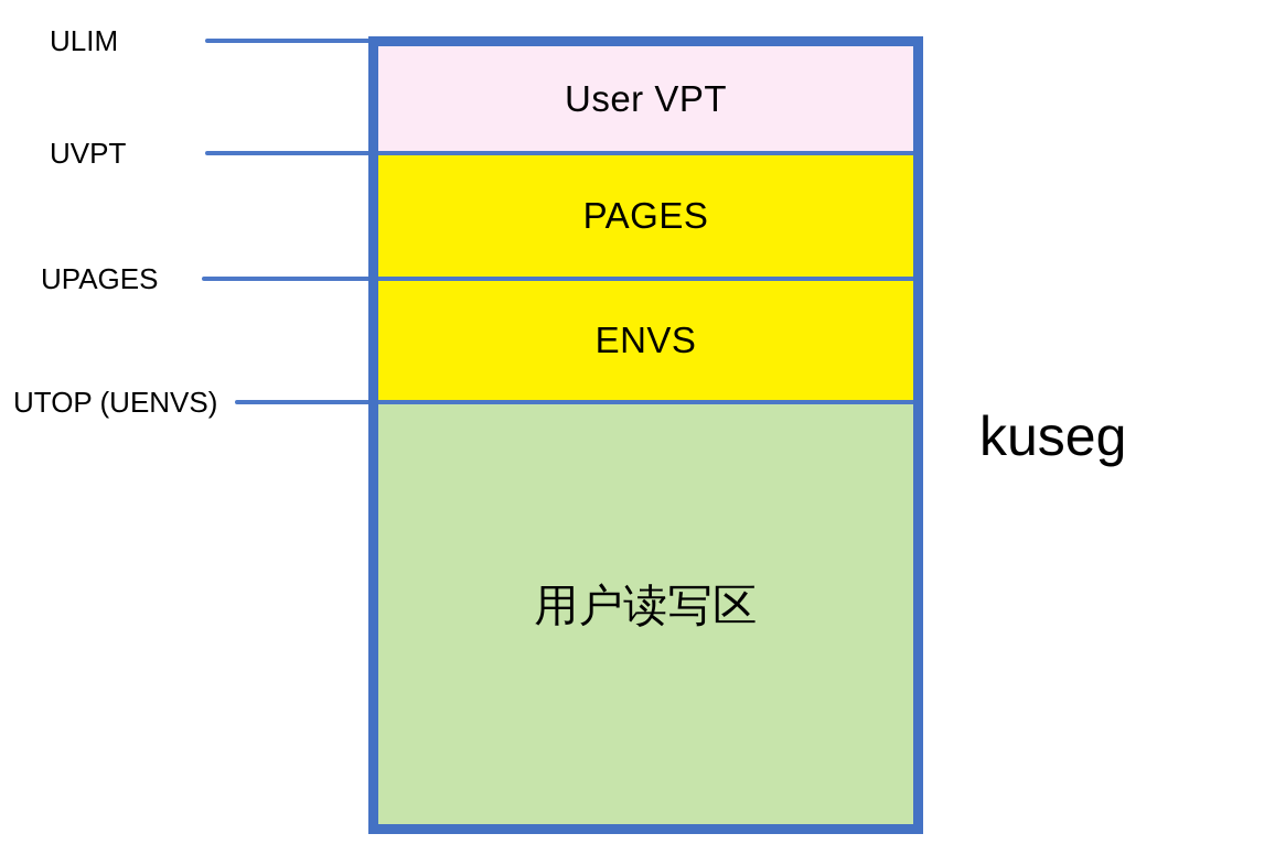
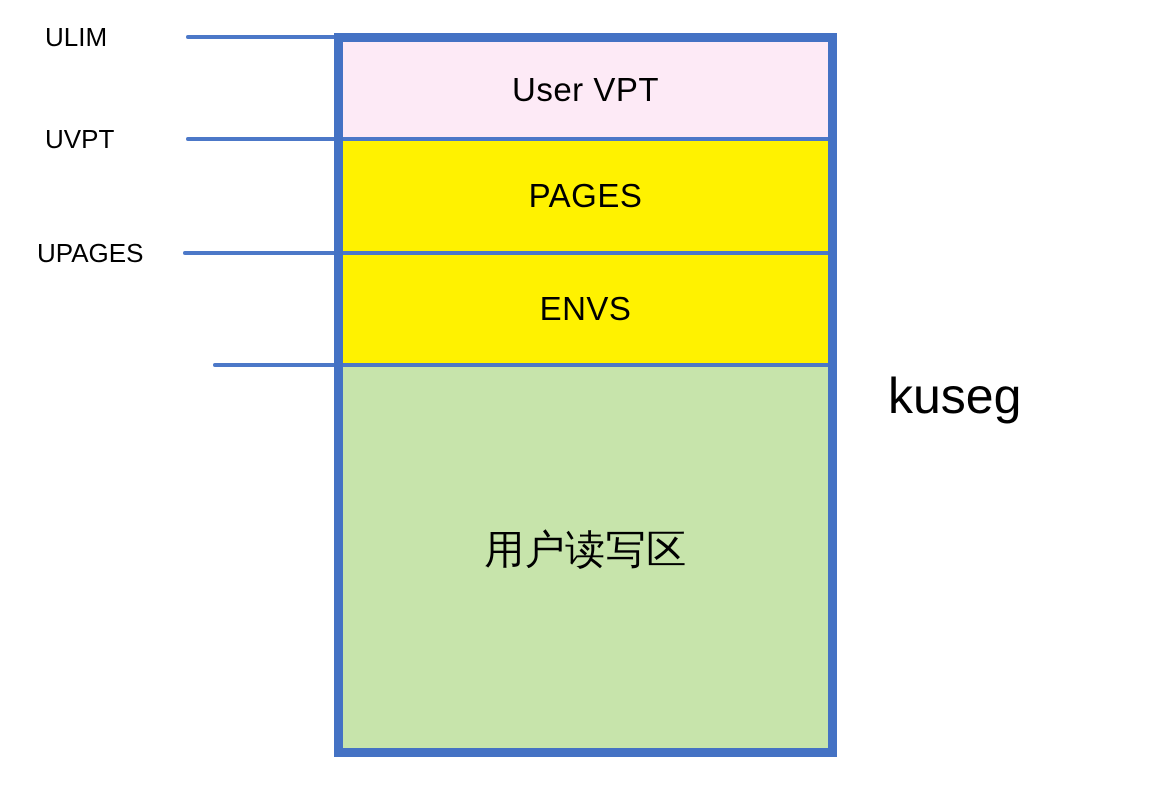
  ULIM
  UVPT
  UPAGES
- UTOP (UENVS)
  User VPT
  PAGES
  ENVS
  用户读写区
  kuseg
